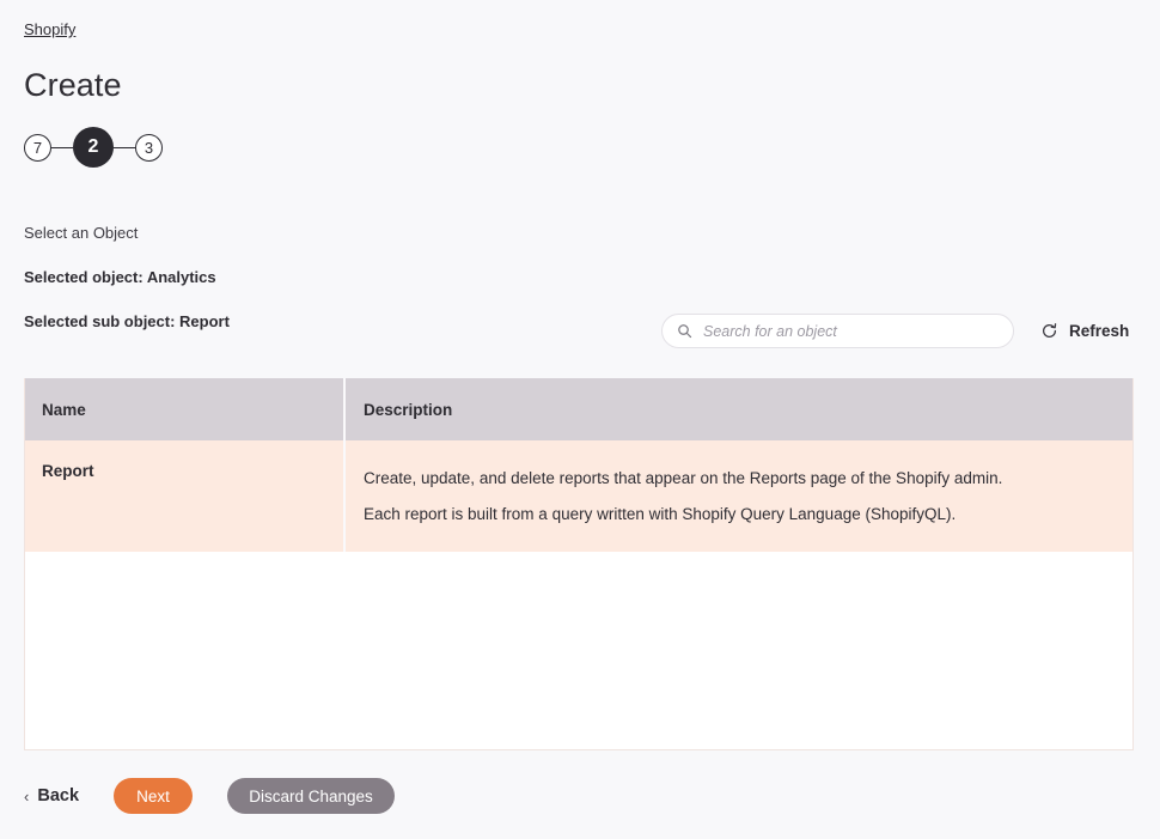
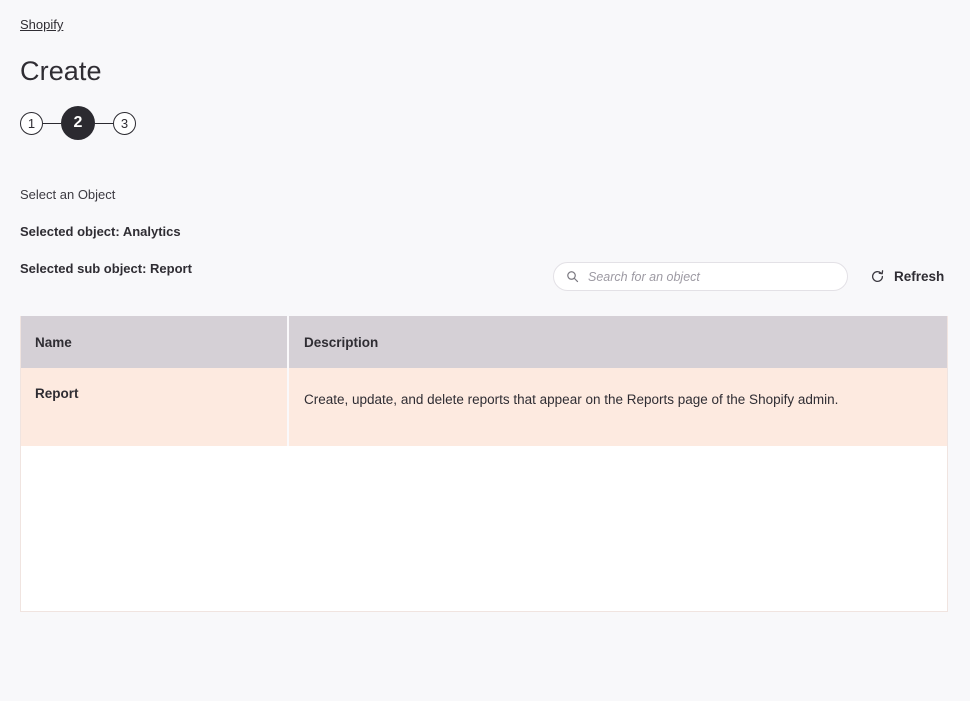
  Shopify
  Create
- 7
+ 1
  2
  3
  Select an Object
  Selected object: Analytics
  Selected sub object: Report
  Search for an object
  Refresh
  Name
  Description
  Report
  Create, update, and delete reports that appear on the Reports page of the Shopify admin.
- Each report is built from a query written with Shopify Query Language (ShopifyQL).
- ‹
- Back
- Next
- Discard Changes
